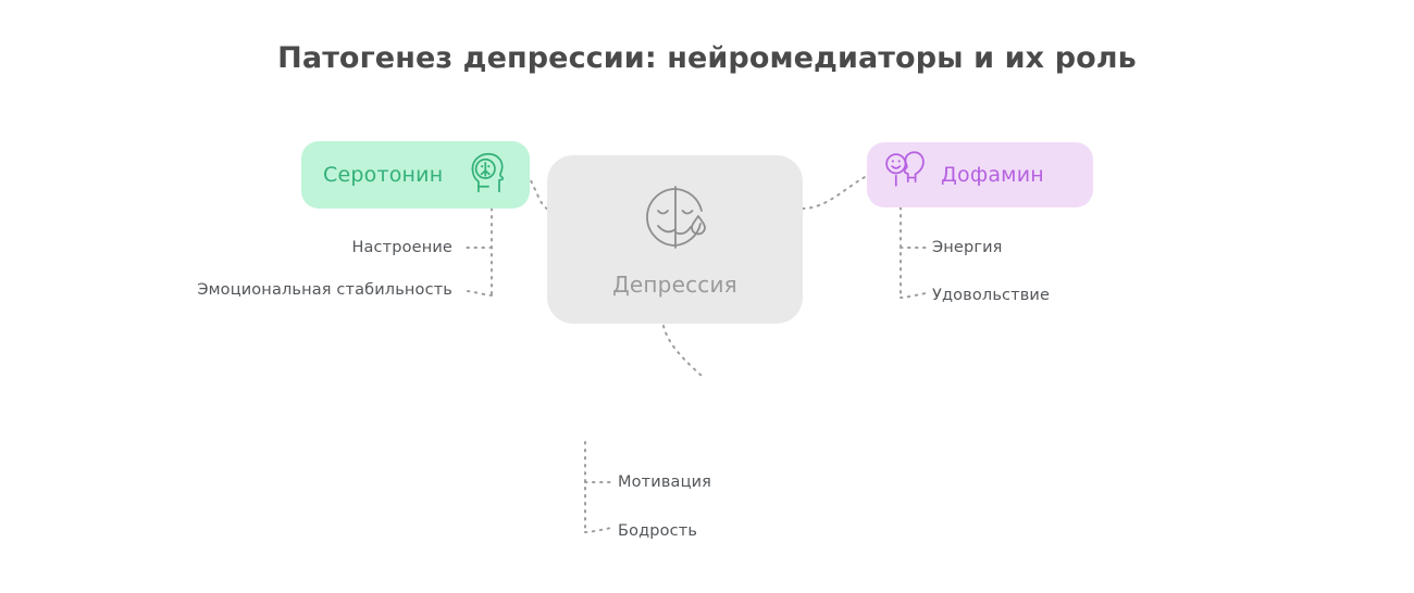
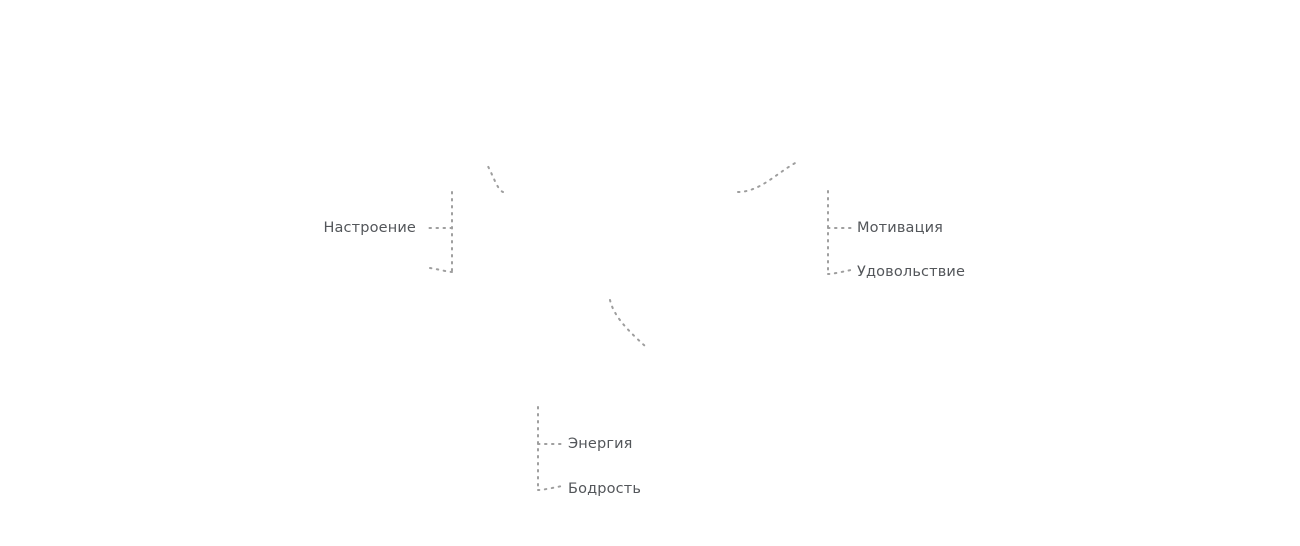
- Патогенез депрессии: нейромедиаторы и их роль
- Депрессия
- Серотонин
- Дофамин
  Настроение
- Эмоциональная стабильность
- Энергия
+ Мотивация
  Удовольствие
- Мотивация
+ Энергия
  Бодрость
